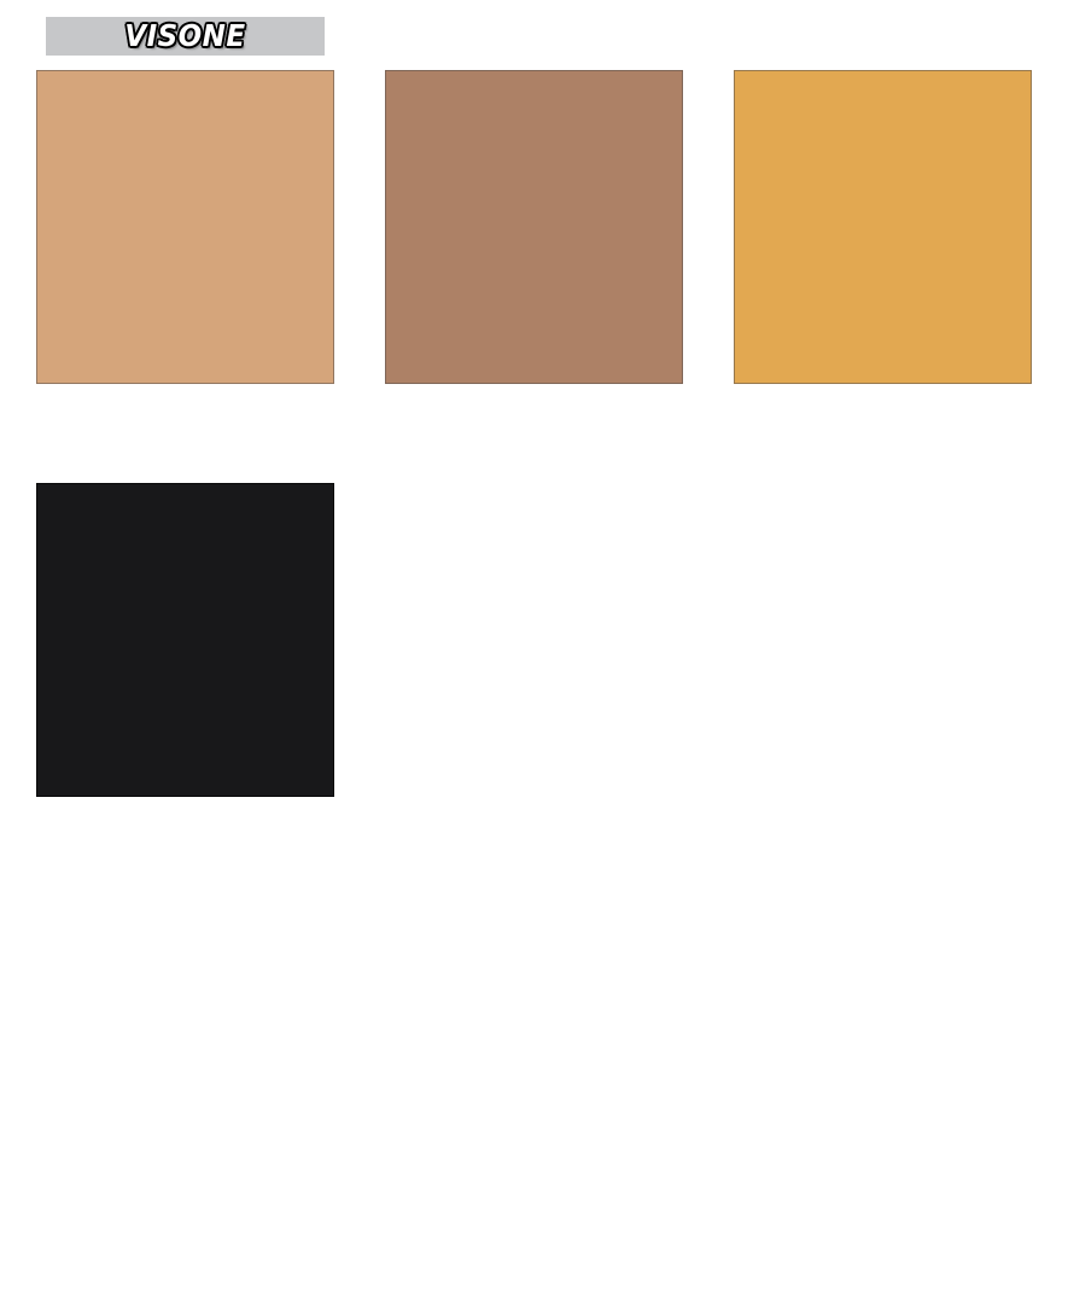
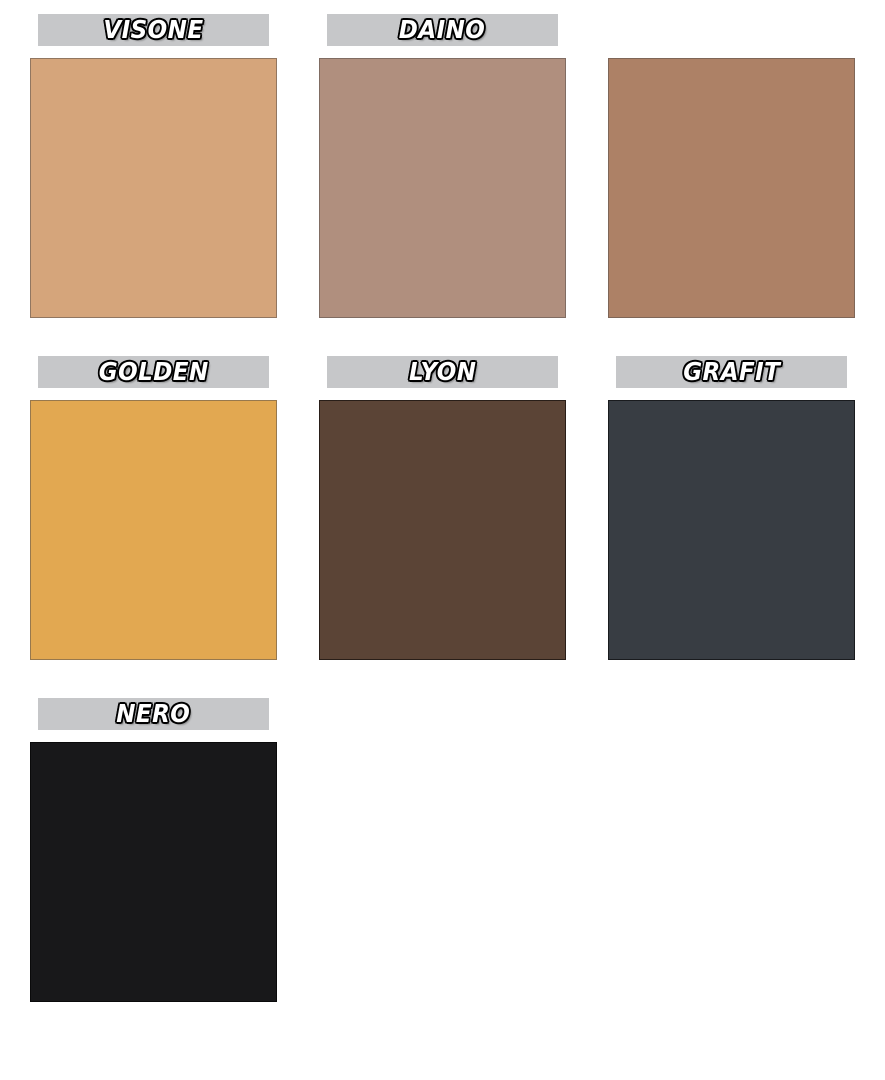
  VISONE
+ DAINO
+ GOLDEN
+ LYON
+ GRAFIT
+ NERO
